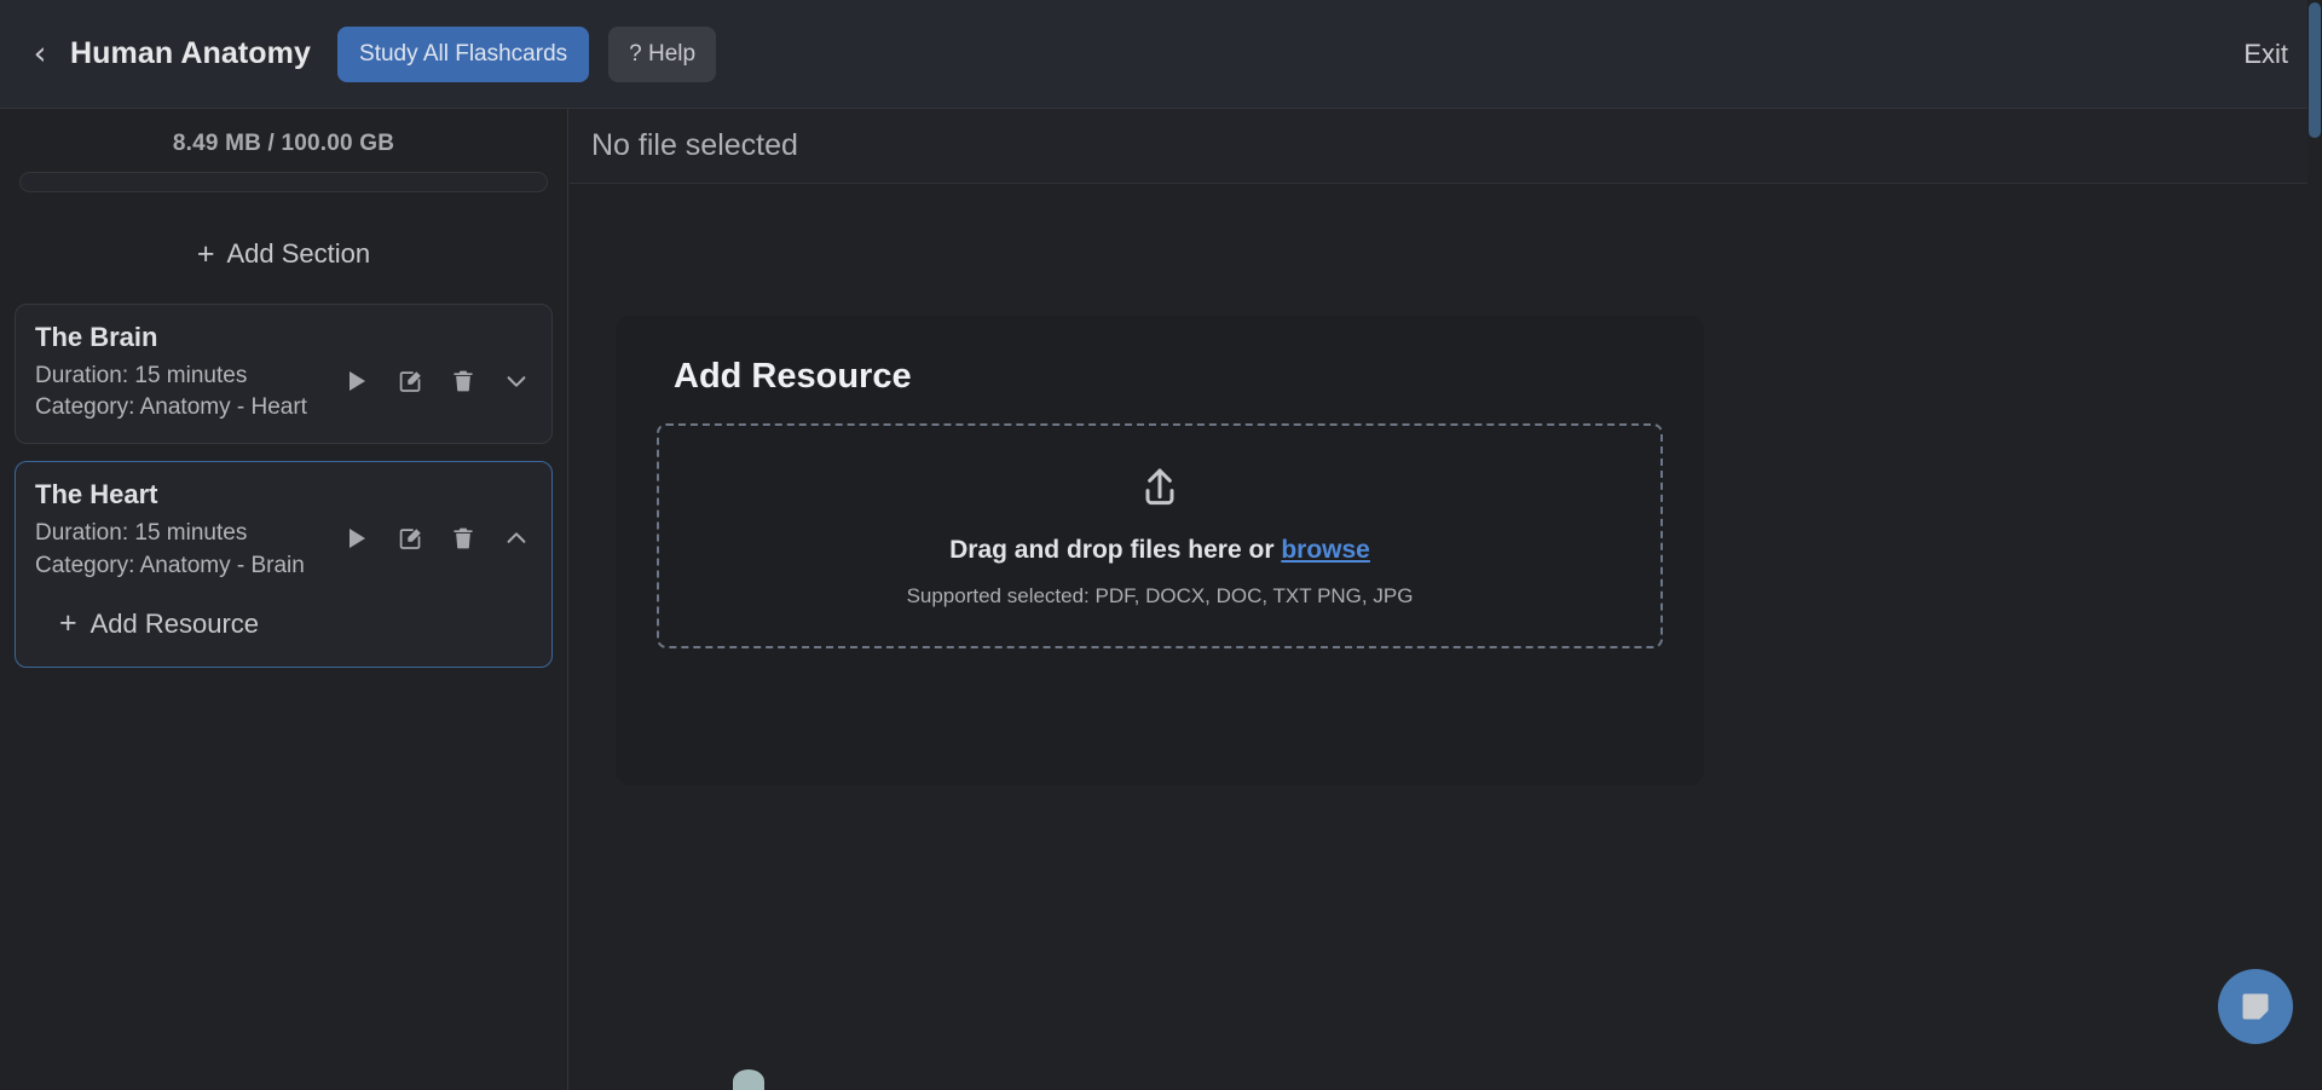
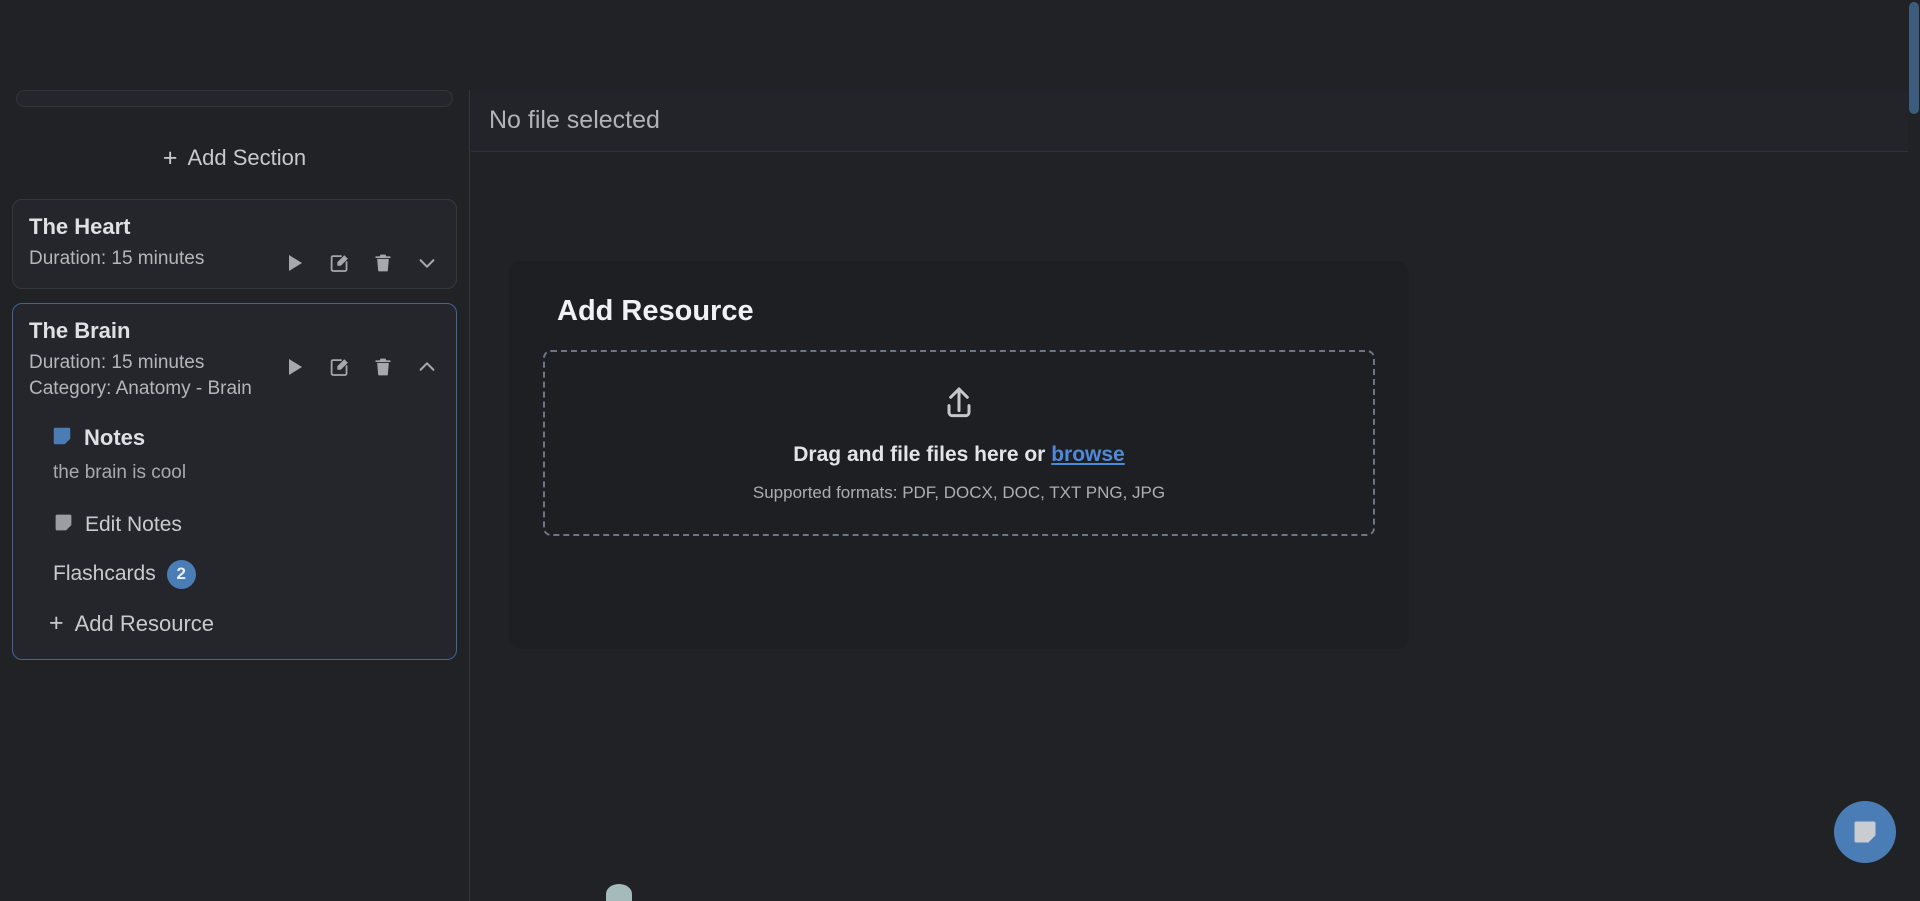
- ‹
- Human Anatomy
- Study All Flashcards
- ? Help
- Exit
- 8.49 MB / 100.00 GB
  +
  Add Section
- The Brain
+ The Heart
  Duration: 15 minutes
- Category: Anatomy - Heart
- The Heart
+ The Brain
  Duration: 15 minutes
  Category: Anatomy - Brain
+ Notes
+ the brain is cool
+ Edit Notes
+ Flashcards
+ 2
  +
  Add Resource
  No file selected
  Add Resource
- Drag and drop files here or browse
+ Drag and file files here or browse
- Supported selected: PDF, DOCX, DOC, TXT PNG, JPG
+ Supported formats: PDF, DOCX, DOC, TXT PNG, JPG
